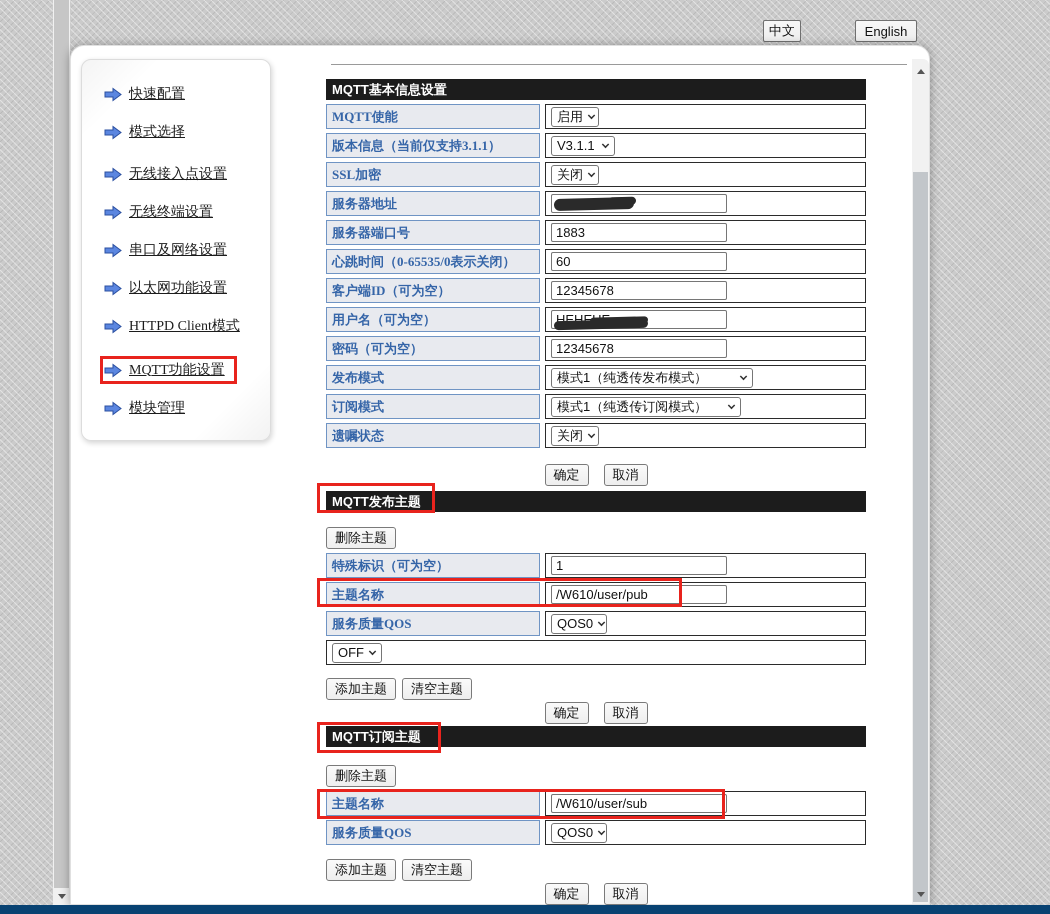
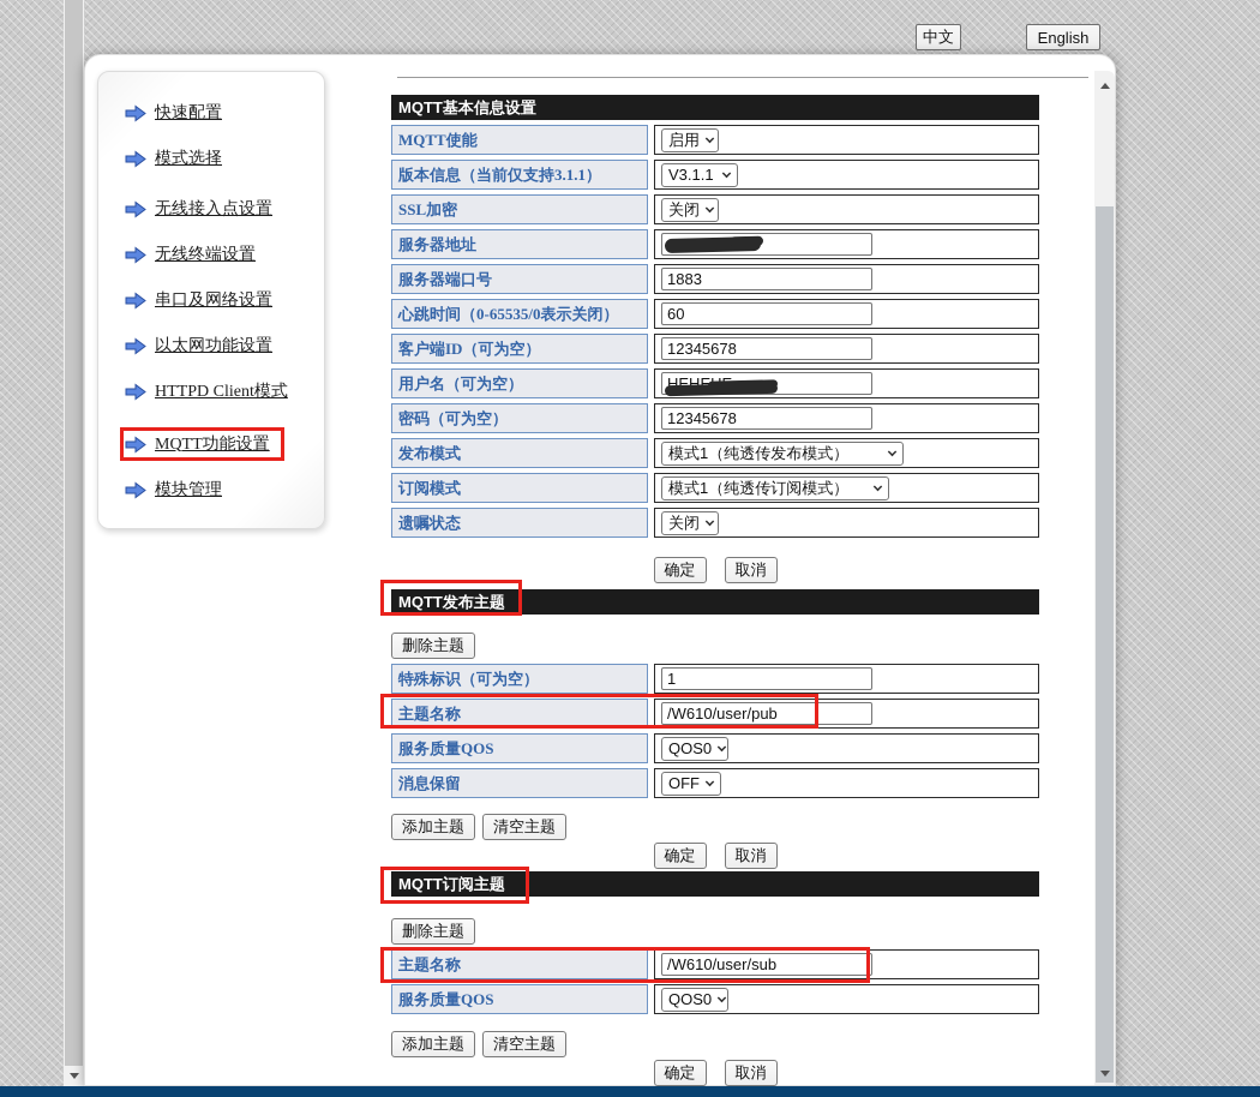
  中文
  English
  快速配置
  模式选择
  无线接入点设置
  无线终端设置
  串口及网络设置
  以太网功能设置
  HTTPD Client模式
  MQTT功能设置
  模块管理
  MQTT基本信息设置
  MQTT使能
  启用
  版本信息（当前仅支持3.1.1）
  V3.1.1
  SSL加密
  关闭
  服务器地址
  服务器端口号
  1883
  心跳时间（0-65535/0表示关闭）
  60
  客户端ID（可为空）
  12345678
  用户名（可为空）
  密码（可为空）
  12345678
  发布模式
  模式1（纯透传发布模式）
  订阅模式
  模式1（纯透传订阅模式）
  遗嘱状态
  关闭
  确定
  取消
  MQTT发布主题
  删除主题
  特殊标识（可为空）
  1
  主题名称
  /W610/user/pub
  服务质量QOS
  QOS0
+ 消息保留
  OFF
  添加主题
  清空主题
  确定
  取消
  MQTT订阅主题
  删除主题
  主题名称
  /W610/user/sub
  服务质量QOS
  QOS0
  添加主题
  清空主题
  确定
  取消
